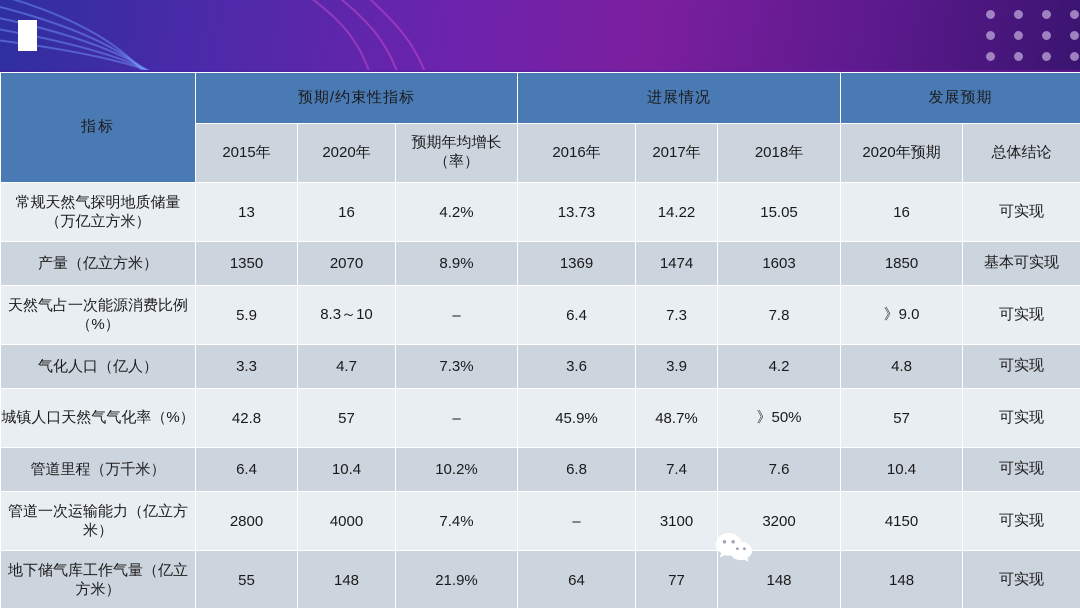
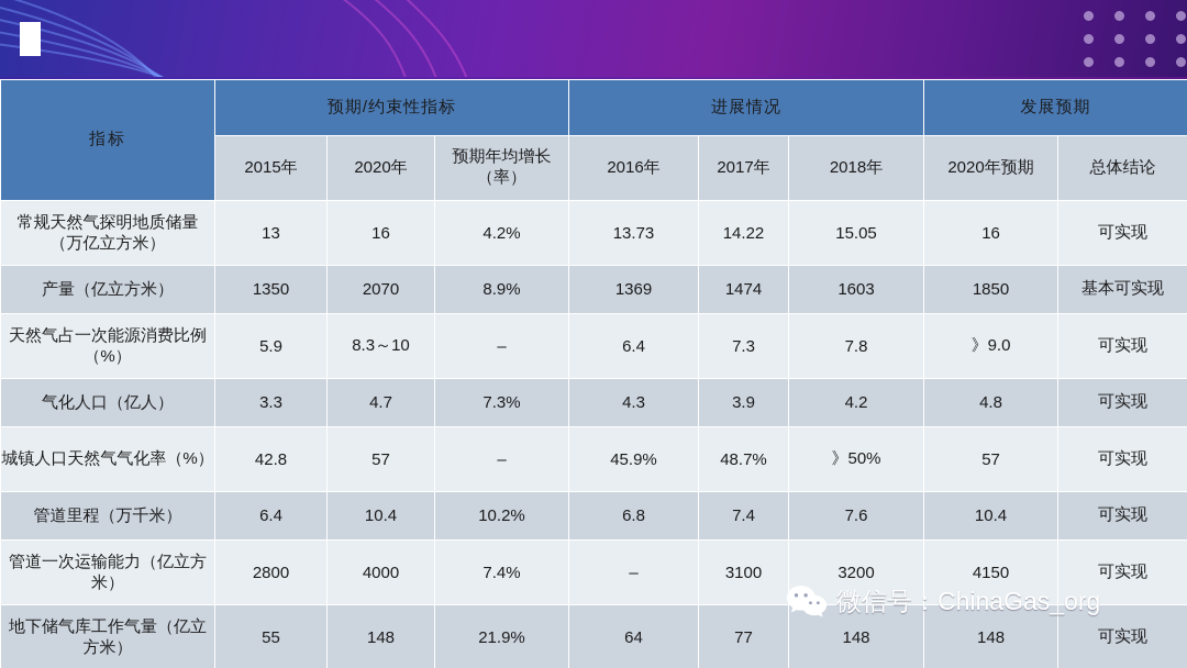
  指标	预期/约束性指标	进展情况	发展预期
  2015年	2020年	预期年均增长（率）	2016年	2017年	2018年	2020年预期	总体结论
  常规天然气探明地质储量（万亿立方米）	13	16	4.2%	13.73	14.22	15.05	16	可实现
  产量（亿立方米）	1350	2070	8.9%	1369	1474	1603	1850	基本可实现
  天然气占一次能源消费比例（%）	5.9	8.3～10	–	6.4	7.3	7.8	》9.0	可实现
- 气化人口（亿人）	3.3	4.7	7.3%	3.6	3.9	4.2	4.8	可实现
+ 气化人口（亿人）	3.3	4.7	7.3%	4.3	3.9	4.2	4.8	可实现
  城镇人口天然气气化率（%）	42.8	57	–	45.9%	48.7%	》50%	57	可实现
  管道里程（万千米）	6.4	10.4	10.2%	6.8	7.4	7.6	10.4	可实现
  管道一次运输能力（亿立方米）	2800	4000	7.4%	–	3100	3200	4150	可实现
  地下储气库工作气量（亿立方米）	55	148	21.9%	64	77	148	148	可实现
+ 微信号：ChinaGas_org
